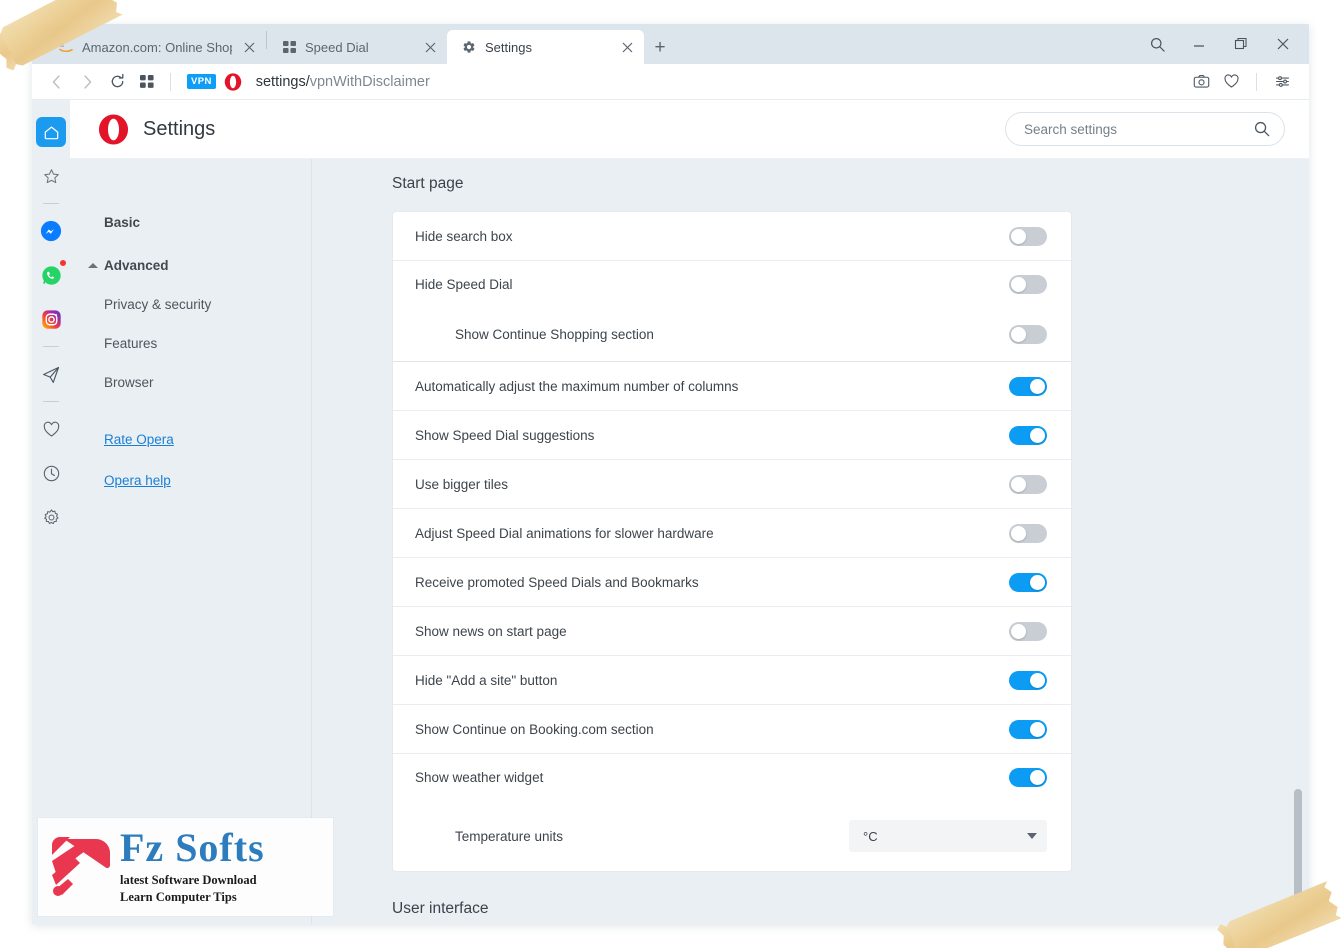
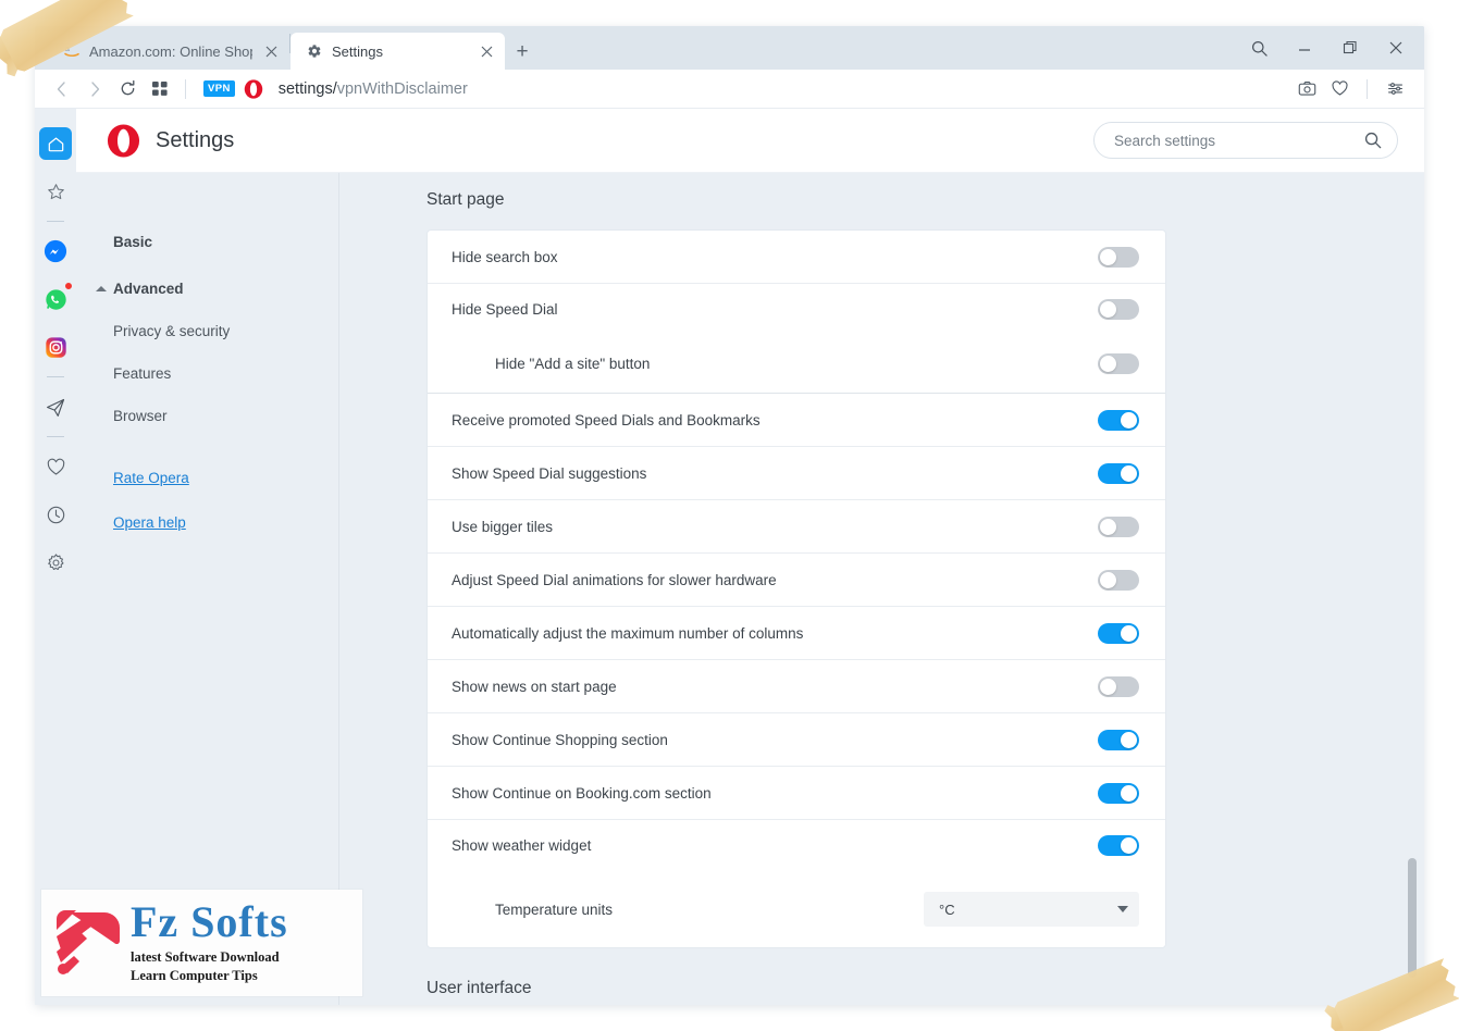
  Amazon.com: Online Sho
- Speed Dial
  Settings
  +
  VPN
  settings/vpnWithDisclaimer
  Settings
  Search settings
  Basic
  Advanced
  Privacy & security
  Features
  Browser
  Rate Opera
  Opera help
  Start page
  Hide search box
  Hide Speed Dial
- Show Continue Shopping section
+ Hide "Add a site" button
- Automatically adjust the maximum number of columns
+ Receive promoted Speed Dials and Bookmarks
  Show Speed Dial suggestions
  Use bigger tiles
  Adjust Speed Dial animations for slower hardware
- Receive promoted Speed Dials and Bookmarks
+ Automatically adjust the maximum number of columns
  Show news on start page
- Hide "Add a site" button
+ Show Continue Shopping section
  Show Continue on Booking.com section
  Show weather widget
  Temperature units
  °C
  User interface
  Fz Softs
  latest Software Download
  Learn Computer Tips
